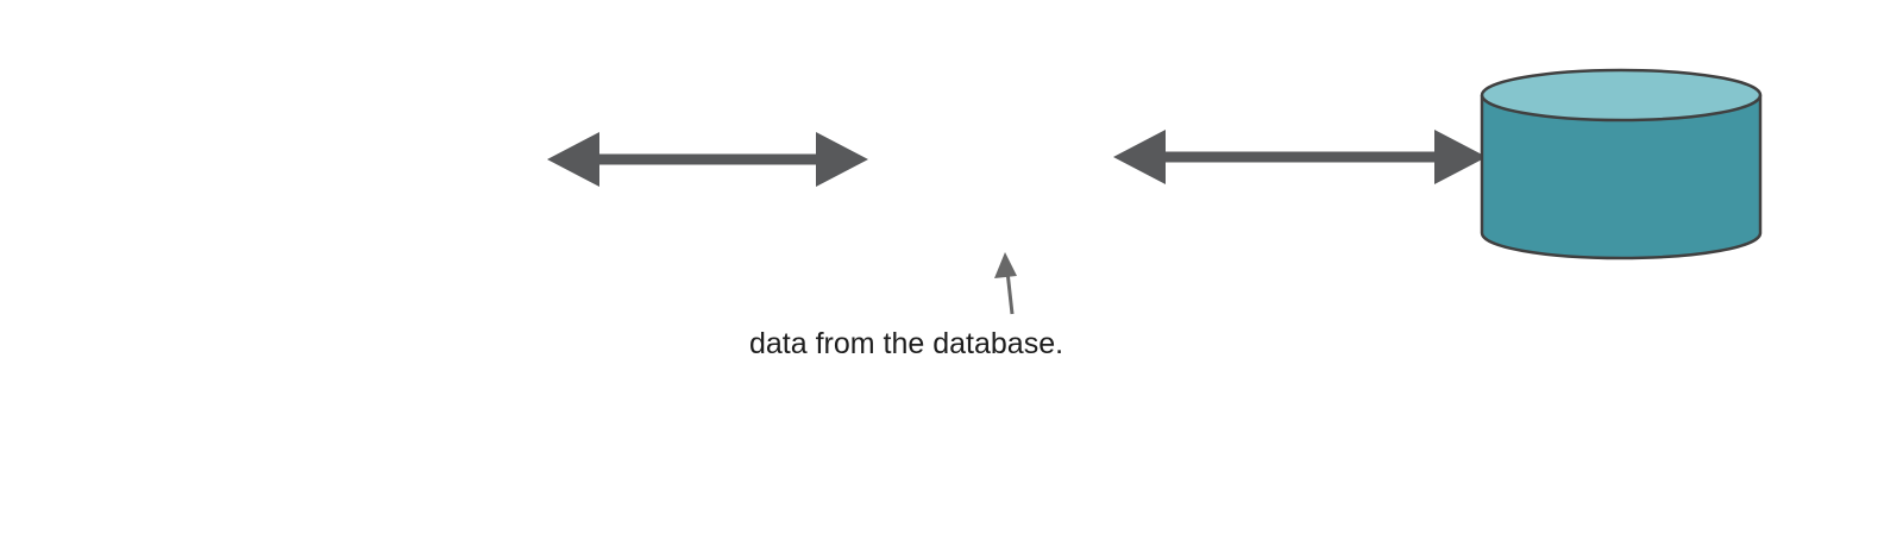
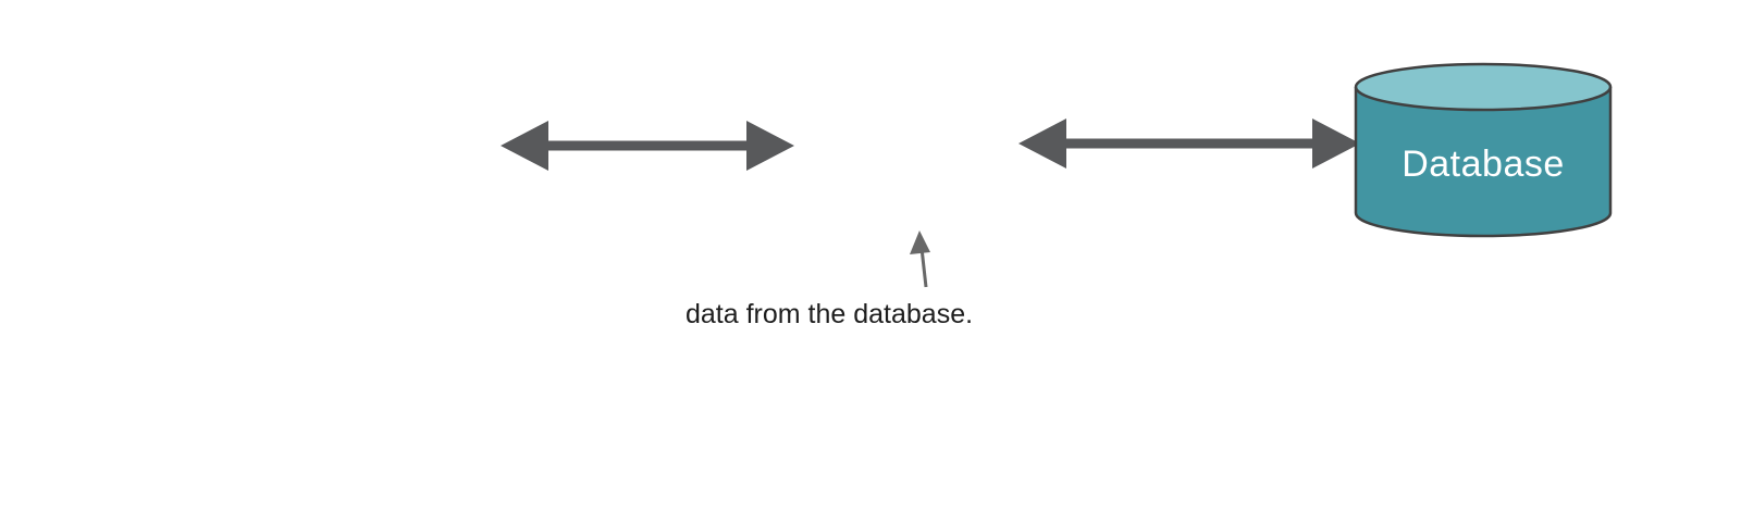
+ Database
  data from the database.
